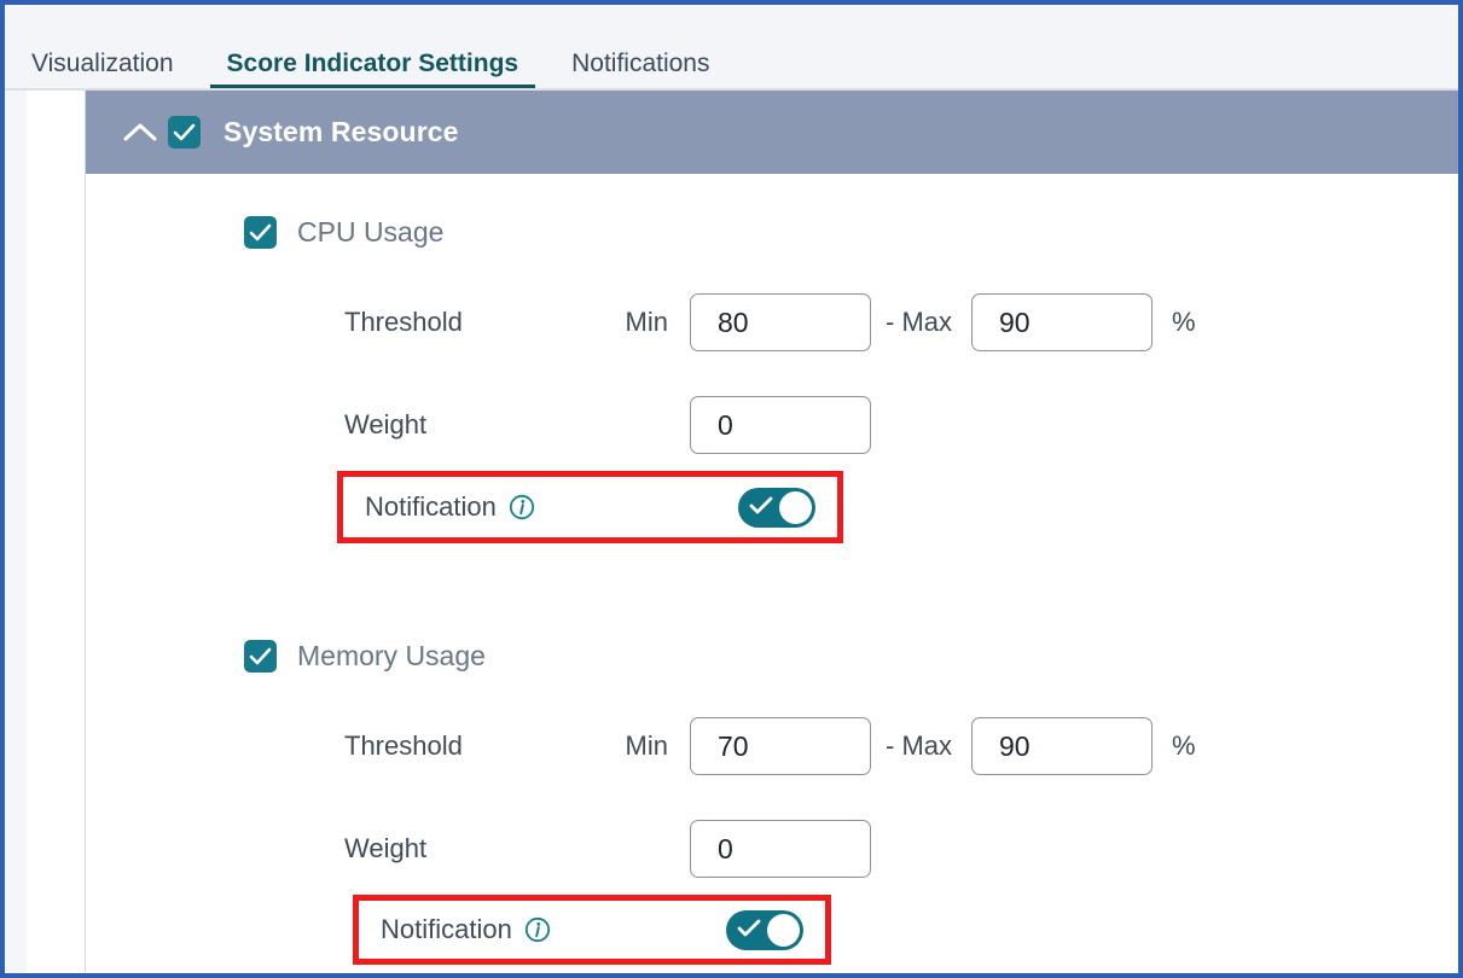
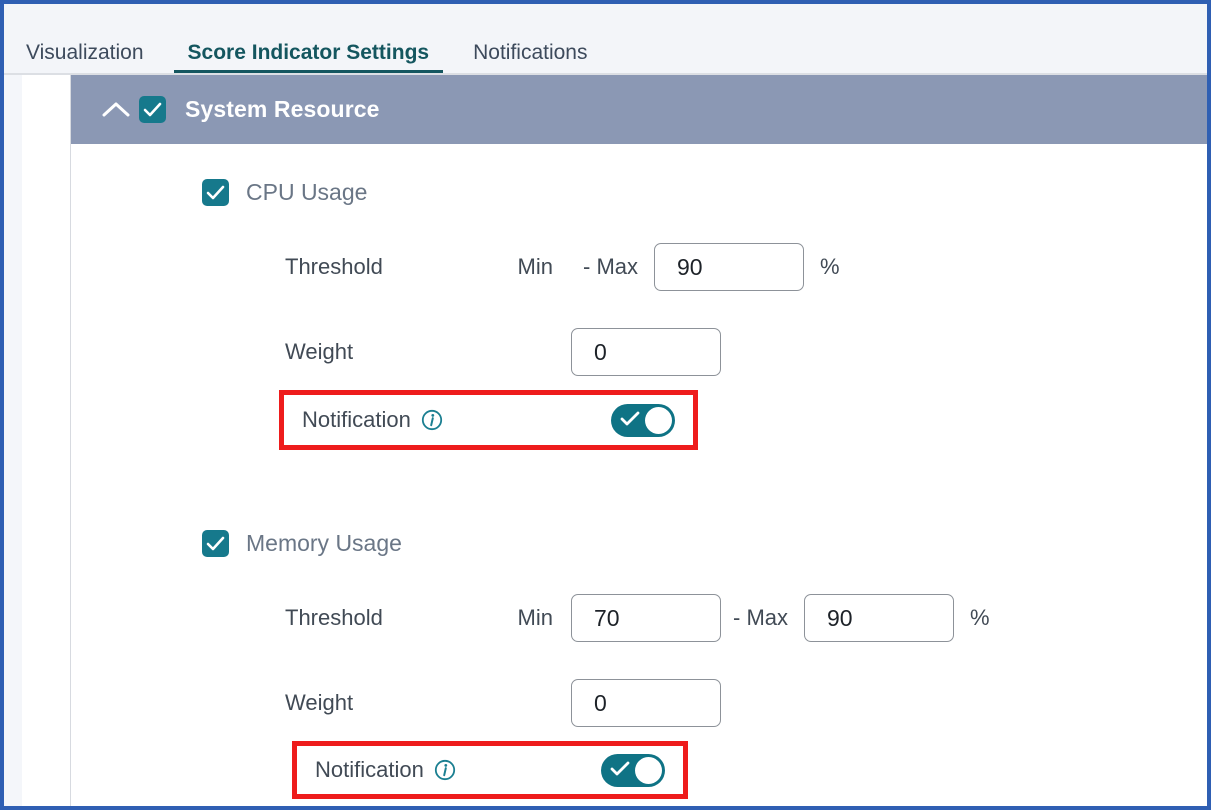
  Visualization
  Score Indicator Settings
  Notifications
  System Resource
  CPU Usage
  Threshold
  Min
- 80
  - Max
  90
  %
  Weight
  0
  Notification
  Memory Usage
  Threshold
  Min
  70
  - Max
  90
  %
  Weight
  0
  Notification
